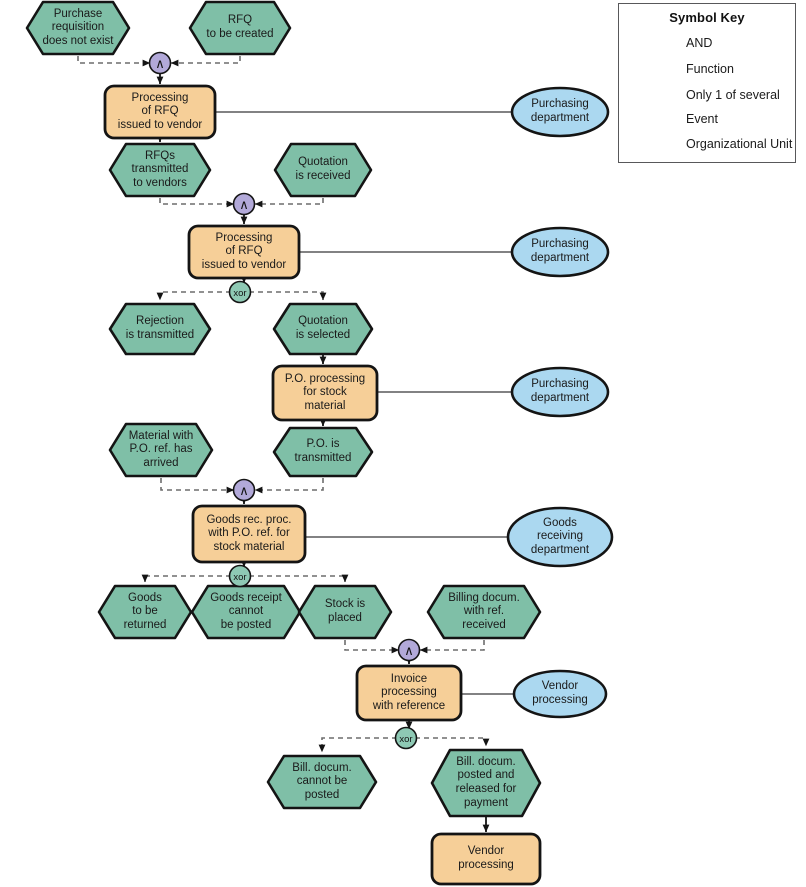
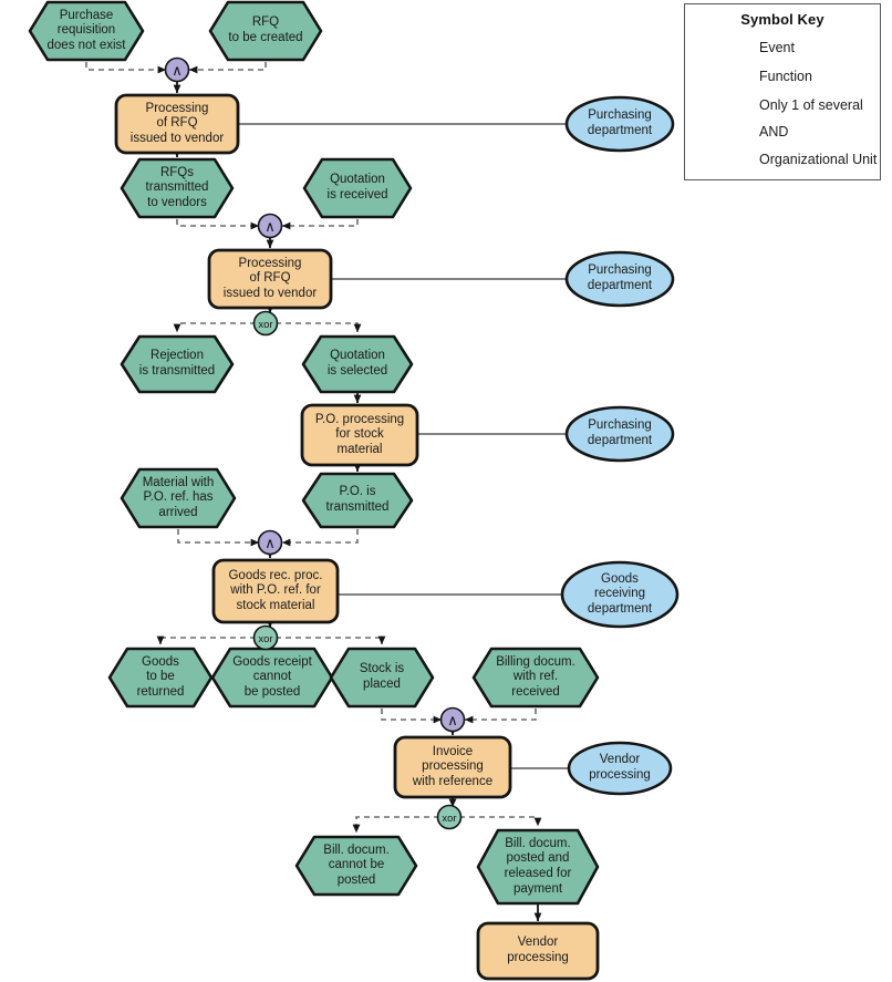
  ∧
  ∧
  xor
  ∧
  xor
  ∧
  xor
  Symbol Key
- AND
+ Event
  Function
  Only 1 of several
- Event
+ AND
  Organizational Unit
  Purchase
  requisition
  does not exist
  RFQ
  to be created
  RFQs
  transmitted
  to vendors
  Quotation
  is received
  Rejection
  is transmitted
  Quotation
  is selected
  Material with
  P.O. ref. has
  arrived
  P.O. is
  transmitted
  Goods
  to be
  returned
  Goods receipt
  cannot
  be posted
  Stock is
  placed
  Billing docum.
  with ref.
  received
  Bill. docum.
  cannot be
  posted
  Bill. docum.
  posted and
  released for
  payment
  Processing
  of RFQ
  issued to vendor
  Processing
  of RFQ
  issued to vendor
  P.O. processing
  for stock
  material
  Goods rec. proc.
  with P.O. ref. for
  stock material
  Invoice
  processing
  with reference
  Vendor
  processing
  Purchasing
  department
  Purchasing
  department
  Purchasing
  department
  Goods
  receiving
  department
  Vendor
  processing
